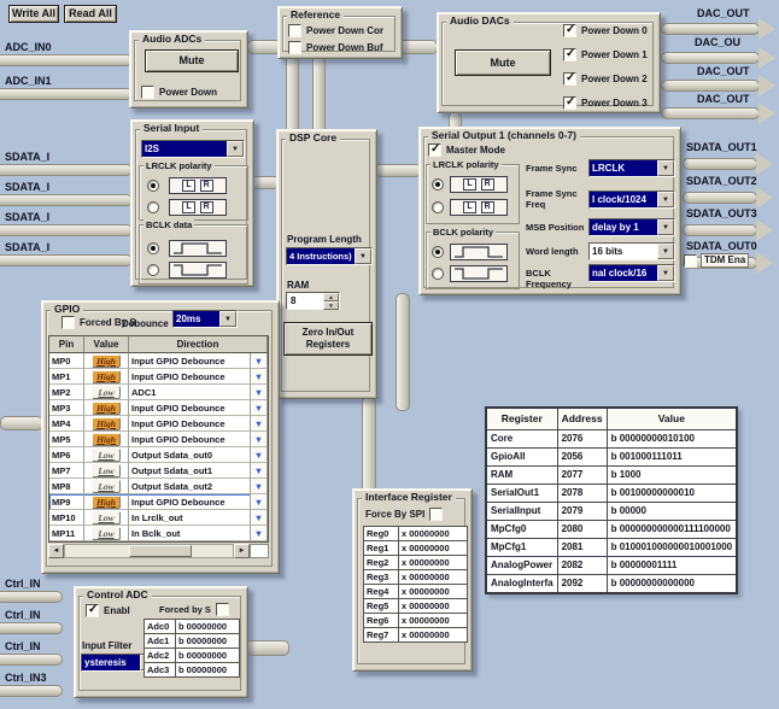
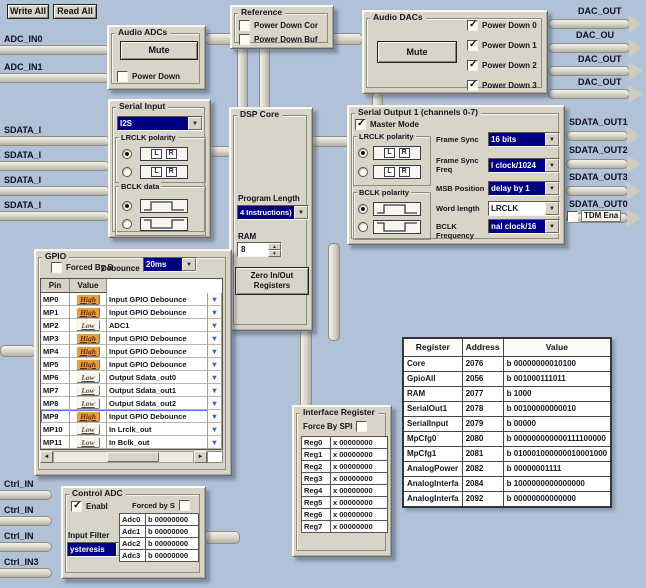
  Write All
  Read All
  ADC_IN0
  ADC_IN1
  SDATA_I
  SDATA_I
  SDATA_I
  SDATA_I
  Ctrl_IN
  Ctrl_IN
  Ctrl_IN
  Ctrl_IN3
  DAC_OUT
  DAC_OU
  DAC_OUT
  DAC_OUT
  SDATA_OUT1
  SDATA_OUT2
  SDATA_OUT3
  SDATA_OUT0
  TDM Ena
  Audio ADCs
  Mute
  Power Down
  Reference
  Power Down Cor
  Power Down Buf
  Audio DACs
  Mute
  Power Down 0
  Power Down 1
  Power Down 2
  Power Down 3
  Serial Input
  I2S
  LRCLK polarity
  BCLK data
  DSP Core
  Program Length
  4 Instructions)
  RAM
  8
  Zero In/Out Registers
  Serial Output 1 (channels 0-7)
  Master Mode
  LRCLK polarity
  BCLK polarity
  Frame Sync
- LRCLK
+ 16 bits
  Frame Sync Freq
  l clock/1024
  MSB Position
  delay by 1
  Word length
- 16 bits
+ LRCLK
  BCLK Frequency
  nal clock/16
  GPIO
  Forced By S
  Debounce
  20ms
  Pin
  Value
- Direction
  MP0
  High
  Input GPIO Debounce
  ▼
  MP1
  High
  Input GPIO Debounce
  ▼
  MP2
  Low
  ADC1
  ▼
  MP3
  High
  Input GPIO Debounce
  ▼
  MP4
  High
  Input GPIO Debounce
  ▼
  MP5
  High
  Input GPIO Debounce
  ▼
  MP6
  Low
  Output Sdata_out0
  ▼
  MP7
  Low
  Output Sdata_out1
  ▼
  MP8
  Low
  Output Sdata_out2
  ▼
  MP9
  High
  Input GPIO Debounce
  ▼
  MP10
  Low
  In Lrclk_out
  ▼
  MP11
  Low
  In Bclk_out
  ▼
  Interface Register
  Force By SPI
  Reg0
  x 00000000
  Reg1
  x 00000000
  Reg2
  x 00000000
  Reg3
  x 00000000
  Reg4
  x 00000000
  Reg5
  x 00000000
  Reg6
  x 00000000
  Reg7
  x 00000000
  Register	Address	Value
  Core	2076	b 00000000010100
  GpioAll	2056	b 001000111011
  RAM	2077	b 1000
  SerialOut1	2078	b 00100000000010
  SerialInput	2079	b 00000
  MpCfg0	2080	b 000000000000111100000
  MpCfg1	2081	b 010001000000010001000
  AnalogPower	2082	b 00000001111
+ AnalogInterfa	2084	b 1000000000000000
  AnalogInterfa	2092	b 00000000000000
  Control ADC
  Enabl
  Forced by S
  Input Filter
  ysteresis
  Adc0
  b 00000000
  Adc1
  b 00000000
  Adc2
  b 00000000
  Adc3
  b 00000000
